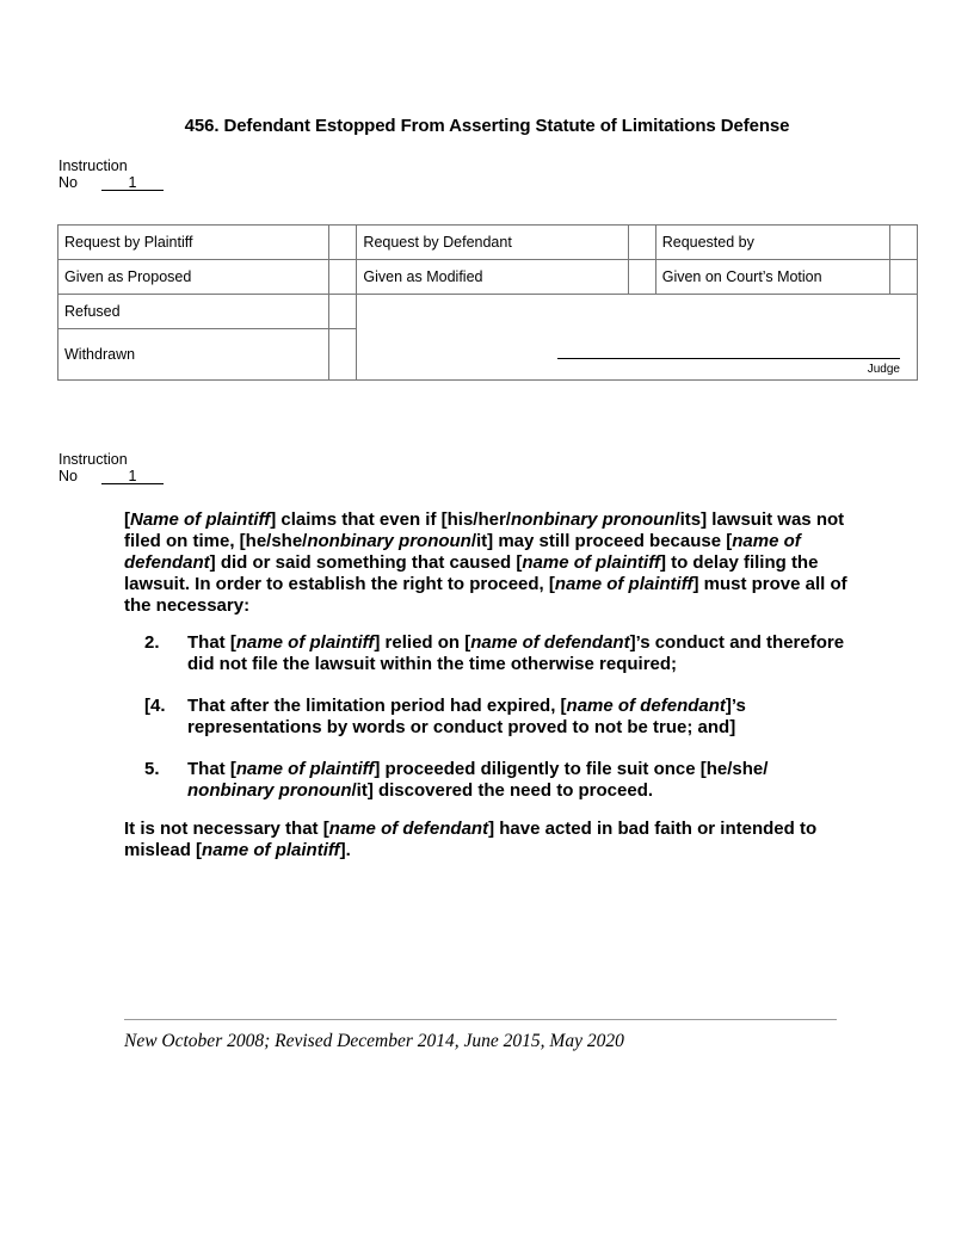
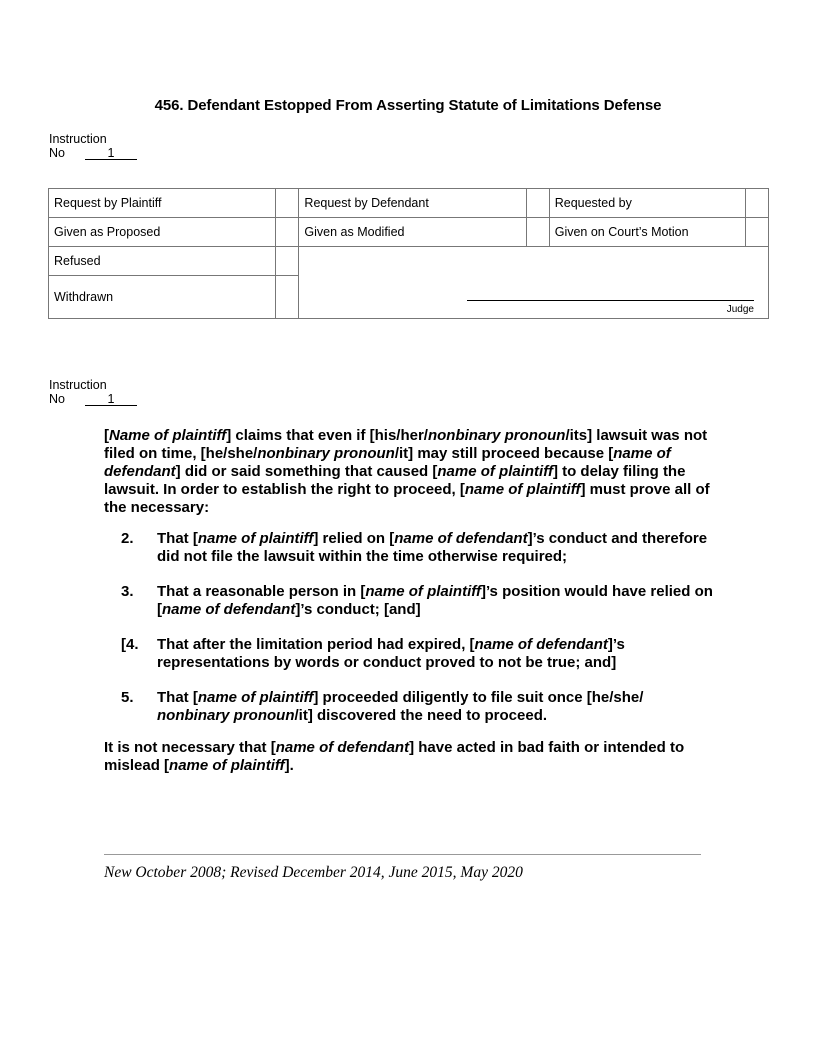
  456. Defendant Estopped From Asserting Statute of Limitations Defense
  Instruction
  No 1
  Request by Plaintiff		Request by Defendant		Requested by
  Given as Proposed		Given as Modified		Given on Court’s Motion
  Refused		Judge
  Withdrawn
  Instruction
  No 1
  [Name of plaintiff] claims that even if [his/her/nonbinary pronoun/its] lawsuit was not filed on time, [he/she/nonbinary pronoun/it] may still proceed because [name of defendant] did or said something that caused [name of plaintiff] to delay filing the lawsuit. In order to establish the right to proceed, [name of plaintiff] must prove all of the necessary:
  2.
  That [name of plaintiff] relied on [name of defendant]’s conduct and therefore did not file the lawsuit within the time otherwise required;
+ 3.
+ That a reasonable person in [name of plaintiff]’s position would have relied on [name of defendant]’s conduct; [and]
  [4.
  That after the limitation period had expired, [name of defendant]’s representations by words or conduct proved to not be true; and]
  5.
  That [name of plaintiff] proceeded diligently to file suit once [he/she/ nonbinary pronoun/it] discovered the need to proceed.
  It is not necessary that [name of defendant] have acted in bad faith or intended to mislead [name of plaintiff].
  New October 2008; Revised December 2014, June 2015, May 2020
